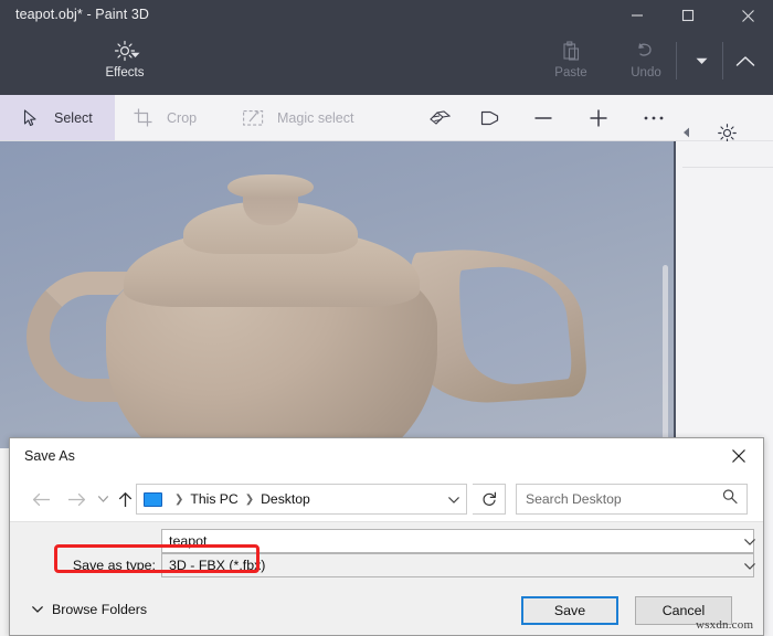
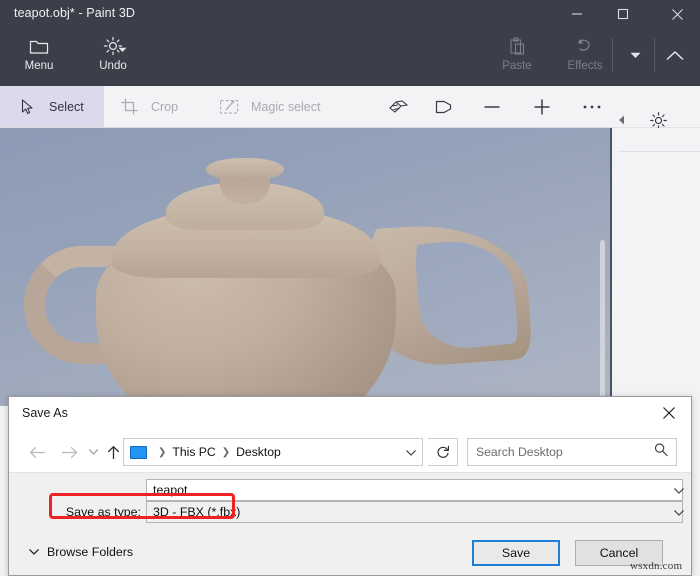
  teapot.obj* - Paint 3D
+ Menu
- Effects
+ Undo
  Paste
- Undo
+ Effects
  Select
  Crop
  Magic select
  Save As
  ❯
  This PC
  ❯
  Desktop
  Search Desktop
  teapot
  Save as type:
  3D - FBX (*.fbx)
  Browse Folders
  Save
  Cancel
  wsxdn.com
